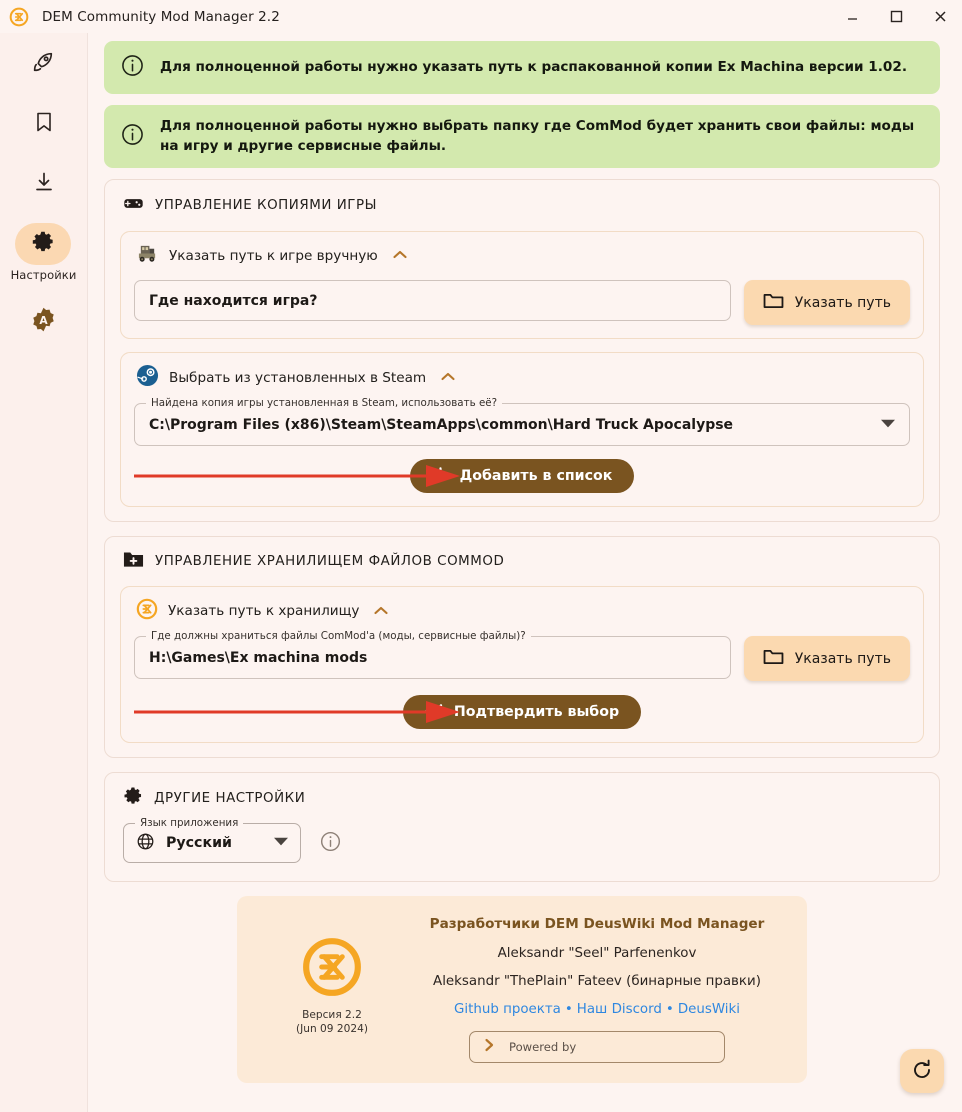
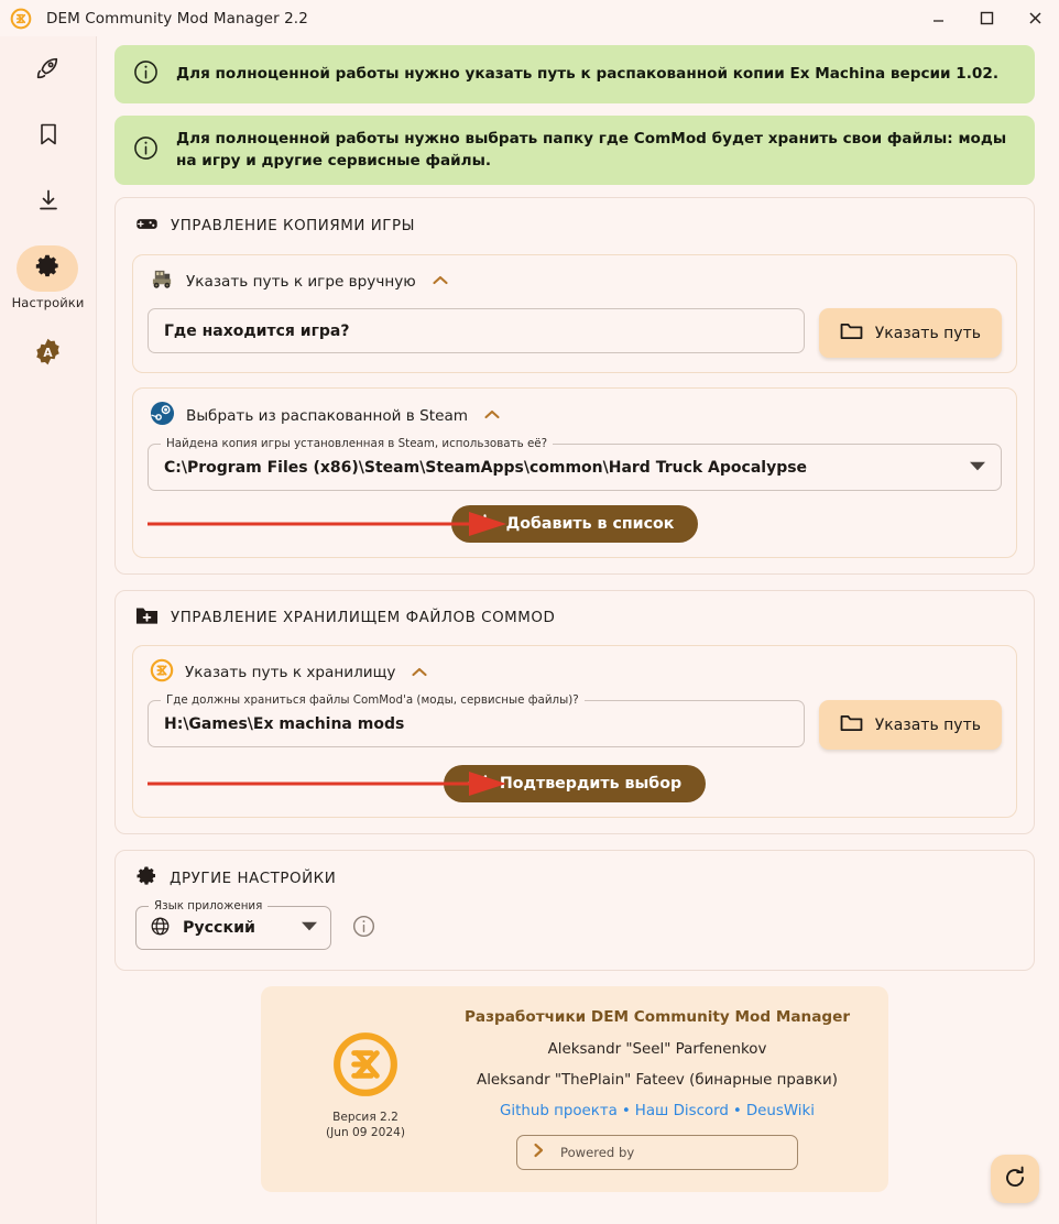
  DEM Community Mod Manager 2.2
  Настройки
  A
  Для полноценной работы нужно указать путь к распакованной копии Ex Machina версии 1.02.
  Для полноценной работы нужно выбрать папку где ComMod будет хранить свои файлы: моды на игру и другие сервисные файлы.
  УПРАВЛЕНИЕ КОПИЯМИ ИГРЫ
  Указать путь к игре вручную
  Где находится игра?
  Указать путь
- Выбрать из установленных в Steam
+ Выбрать из распакованной в Steam
  Найдена копия игры установленная в Steam, использовать её?
  C:\Program Files (x86)\Steam\SteamApps\common\Hard Truck Apocalypse
  Добавить в список
  УПРАВЛЕНИЕ ХРАНИЛИЩЕМ ФАЙЛОВ COMMOD
  Указать путь к хранилищу
  Где должны храниться файлы ComMod'a (моды, сервисные файлы)?
  H:\Games\Ex machina mods
  Указать путь
  одтвердить выбор
  ДРУГИЕ НАСТРОЙКИ
  Язык приложения
  Русский
  Версия 2.2
  (Jun 09 2024)
- Разработчики DEM DeusWiki Mod Manager
+ Разработчики DEM Community Mod Manager
  Aleksandr "Seel" Parfenenkov
  Aleksandr "ThePlain" Fateev (бинарные правки)
  Github проекта • Наш Discord • DeusWiki
  Powered by
